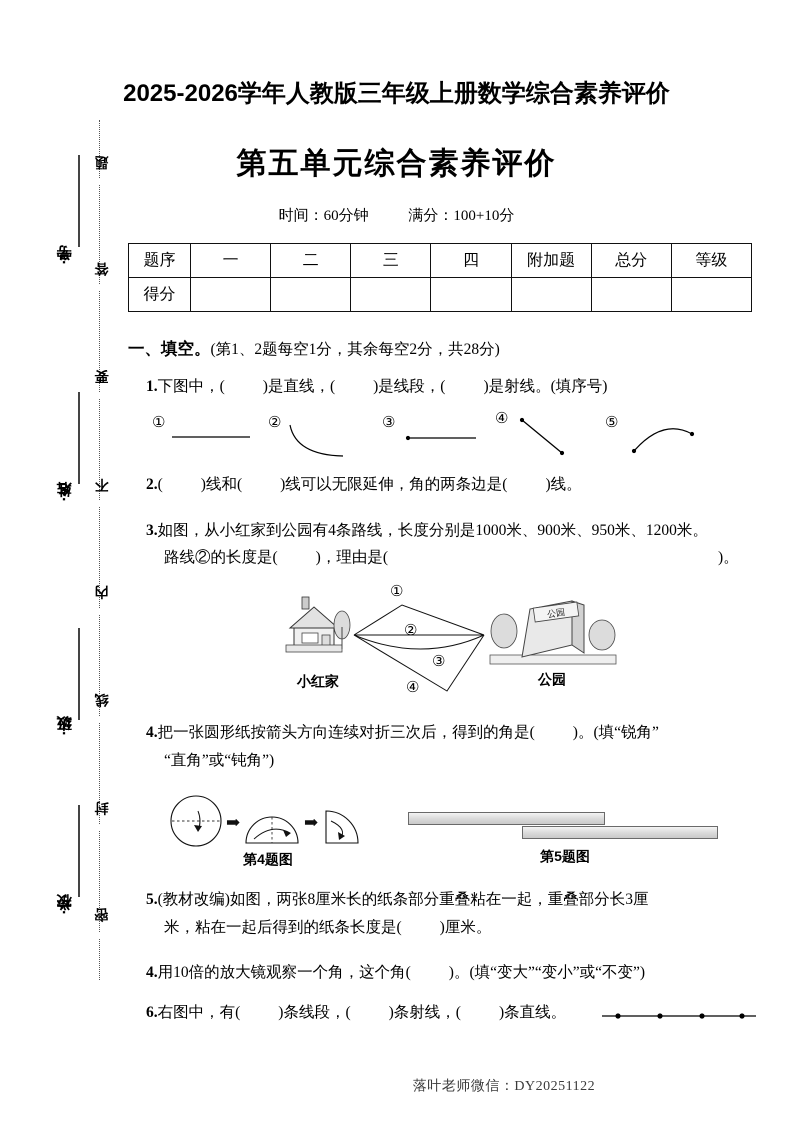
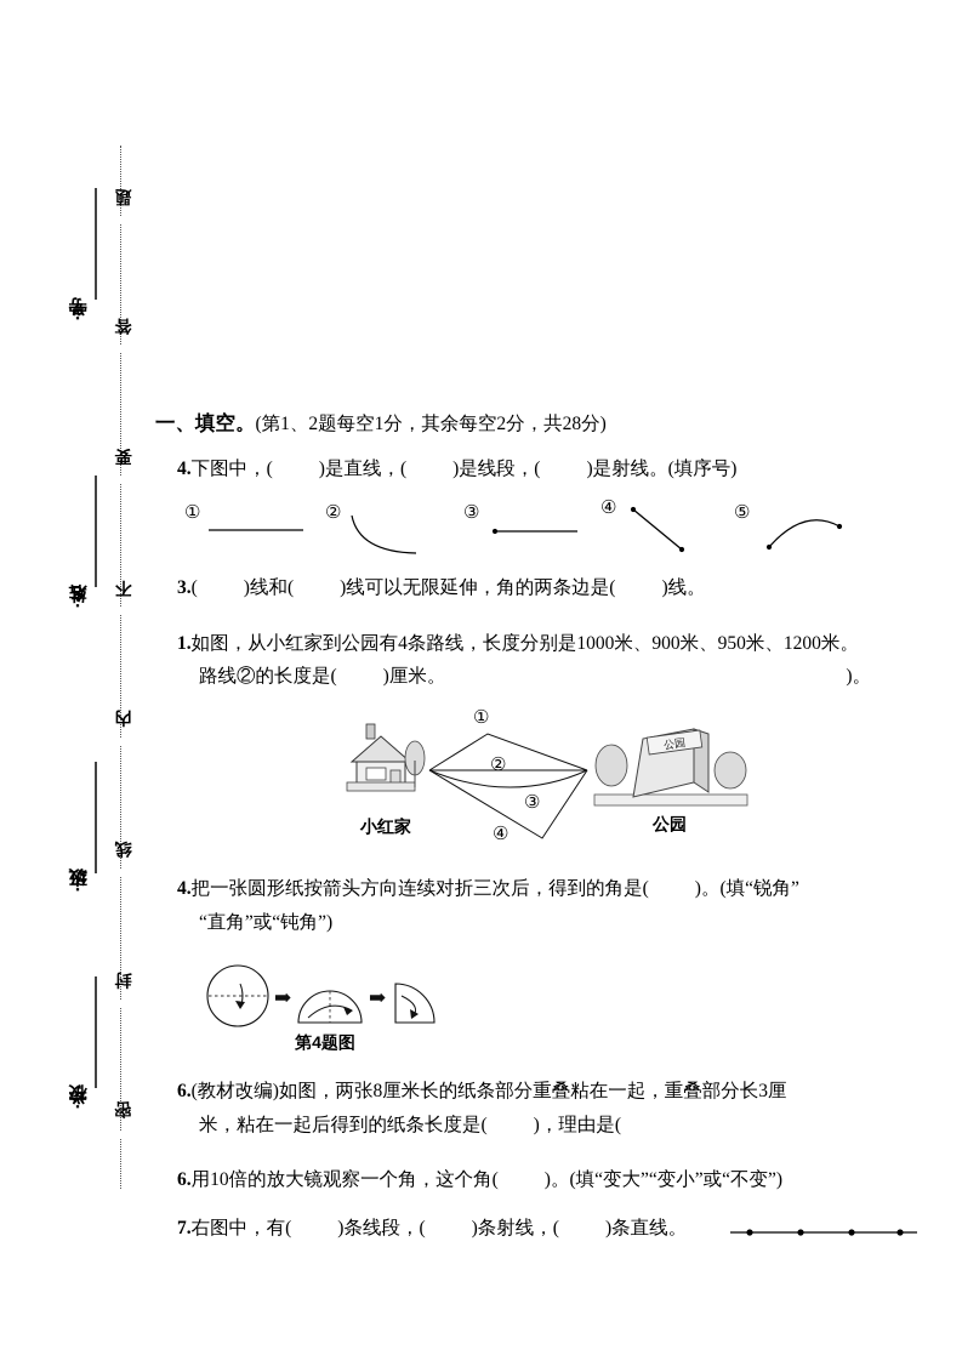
- 2025-2026学年人教版三年级上册数学综合素养评价
- 第五单元综合素养评价
- 时间：60分钟 满分：100+10分
- 题序	一	二	三	四	附加题	总分	等级
- 得分
  一、填空。(第1、2题每空1分，其余每空2分，共28分)
- 1.下图中，( )是直线，( )是线段，( )是射线。(填序号)
+ 4.下图中，( )是直线，( )是线段，( )是射线。(填序号)
- 2.( )线和( )线可以无限延伸，角的两条边是( )线。
+ 3.( )线和( )线可以无限延伸，角的两条边是( )线。
- 3.如图，从小红家到公园有4条路线，长度分别是1000米、900米、950米、1200米。
+ 1.如图，从小红家到公园有4条路线，长度分别是1000米、900米、950米、1200米。
- 路线②的长度是( )，理由是( )。
+ 路线②的长度是( )厘米。 )。
  4.把一张圆形纸按箭头方向连续对折三次后，得到的角是( )。(填“锐角”
  “直角”或“钝角”)
- 5.(教材改编)如图，两张8厘米长的纸条部分重叠粘在一起，重叠部分长3厘
+ 6.(教材改编)如图，两张8厘米长的纸条部分重叠粘在一起，重叠部分长3厘
- 米，粘在一起后得到的纸条长度是( )厘米。
+ 米，粘在一起后得到的纸条长度是( )，理由是(
- 4.用10倍的放大镜观察一个角，这个角( )。(填“变大”“变小”或“不变”)
+ 6.用10倍的放大镜观察一个角，这个角( )。(填“变大”“变小”或“不变”)
- 6.右图中，有( )条线段，( )条射线，( )条直线。
+ 7.右图中，有( )条线段，( )条射线，( )条直线。
  ①
  ②
  ③
  ④
  ⑤
  ①
  ②
  ③
  ④
  小红家
  公园
  ➡
  ➡
  第4题图
- 第5题图
- 落叶老师微信：DY20251122
